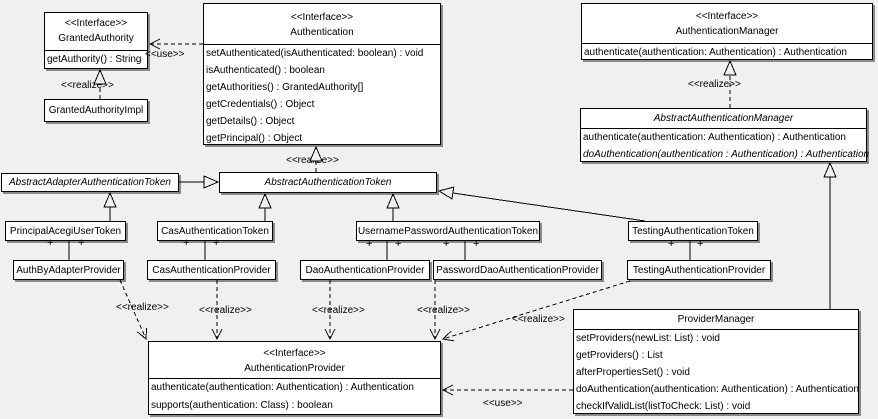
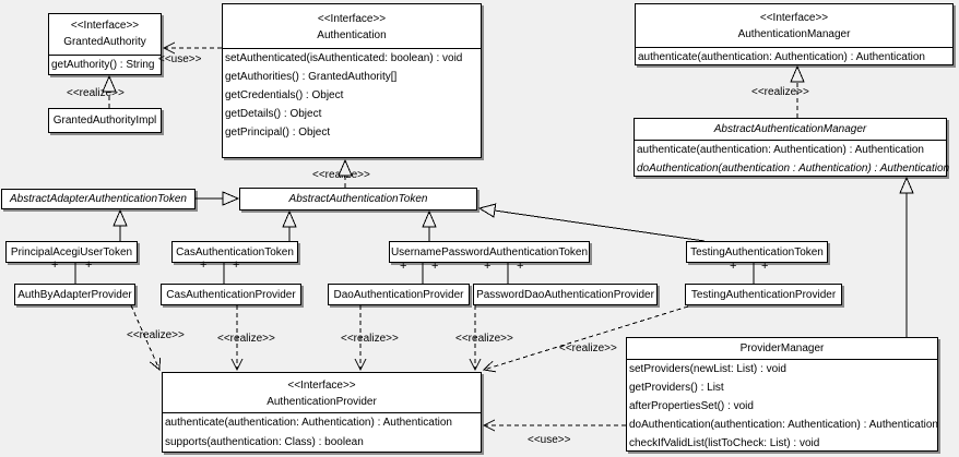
  <<Interface>>
  GrantedAuthority
  getAuthority() : String
  GrantedAuthorityImpl
  <<Interface>>
  Authentication
  setAuthenticated(isAuthenticated: boolean) : void
- isAuthenticated() : boolean
  getAuthorities() : GrantedAuthority[]
  getCredentials() : Object
  getDetails() : Object
  getPrincipal() : Object
  <<Interface>>
  AuthenticationManager
  authenticate(authentication: Authentication) : Authentication
  AbstractAuthenticationManager
  authenticate(authentication: Authentication) : Authentication
  doAuthentication(authentication : Authentication) : Authentication
  AbstractAdapterAuthenticationToken
  AbstractAuthenticationToken
  PrincipalAcegiUserToken
  CasAuthenticationToken
  UsernamePasswordAuthenticationToken
  TestingAuthenticationToken
  AuthByAdapterProvider
  CasAuthenticationProvider
  DaoAuthenticationProvider
  PasswordDaoAuthenticationProvider
  TestingAuthenticationProvider
  <<Interface>>
  AuthenticationProvider
  authenticate(authentication: Authentication) : Authentication
  supports(authentication: Class) : boolean
  ProviderManager
  setProviders(newList: List) : void
  getProviders() : List
  afterPropertiesSet() : void
  doAuthentication(authentication: Authentication) : Authentication
  checkIfValidList(listToCheck: List) : void
  <<use>>
  <<realize>>
  <<realize>>
  <<realize>>
  <<realize>>
  <<ralize>>
  <<ralize>>
  <<ralize>>
  <<realize>>
  <<use>>
  +
  +
  +
  +
  +
  +
  +
  +
  +
  +
